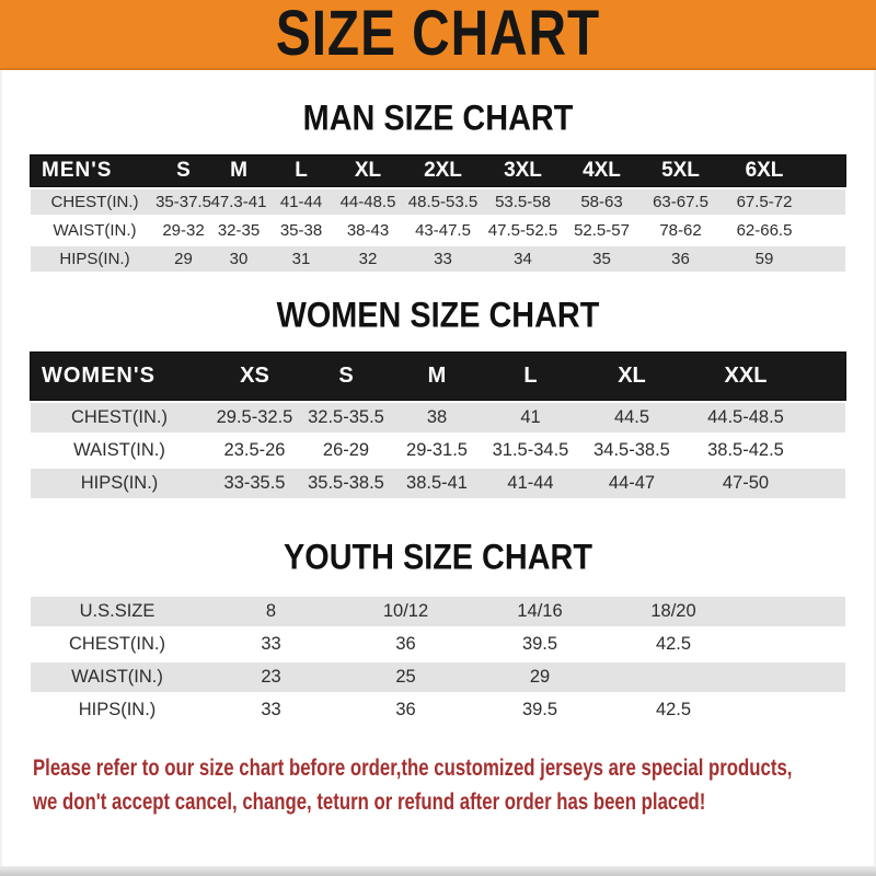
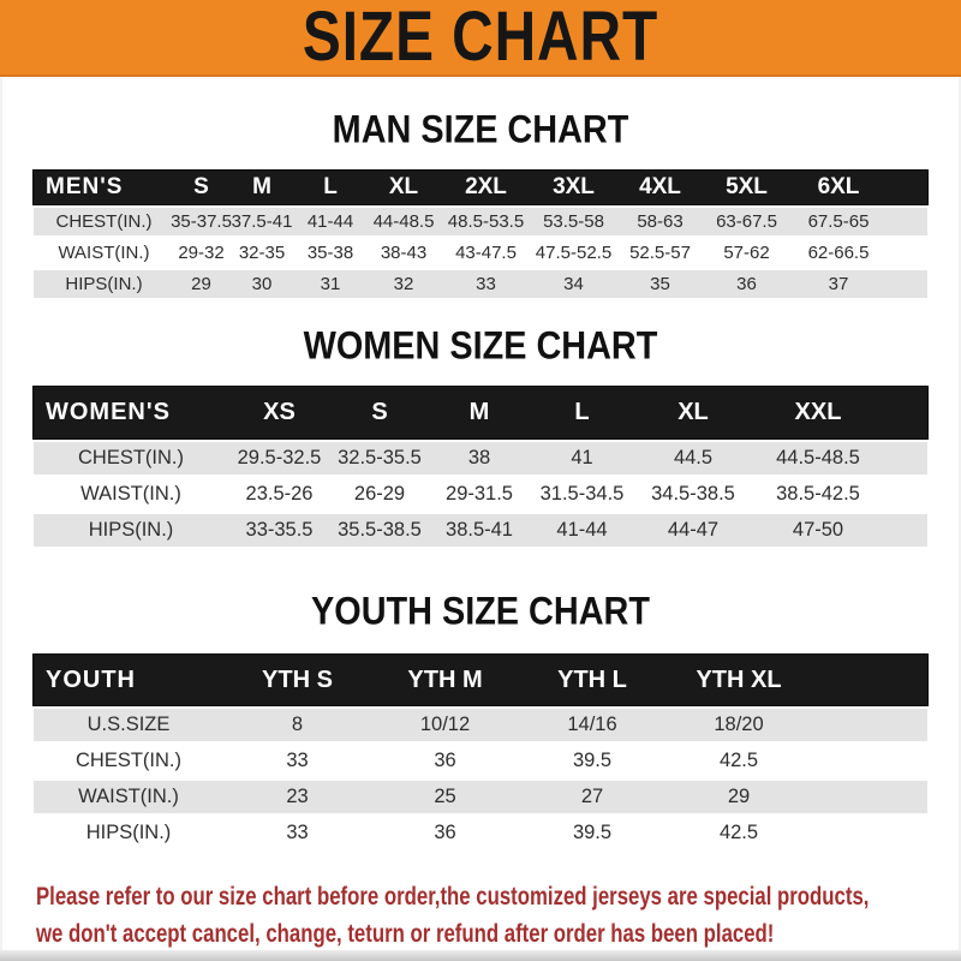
  SIZE CHART
  MAN SIZE CHART
  MEN'S
  S
  M
  L
  XL
  2XL
  3XL
  4XL
  5XL
  6XL
  CHEST(IN.)
  35-37.5
- 47.3-41
+ 37.5-41
  41-44
  44-48.5
  48.5-53.5
  53.5-58
  58-63
  63-67.5
- 67.5-72
+ 67.5-65
  WAIST(IN.)
  29-32
  32-35
  35-38
  38-43
  43-47.5
  47.5-52.5
  52.5-57
- 78-62
+ 57-62
  62-66.5
  HIPS(IN.)
  29
  30
  31
  32
  33
  34
  35
  36
- 59
+ 37
  WOMEN SIZE CHART
  WOMEN'S
  XS
  S
  M
  L
  XL
  XXL
  CHEST(IN.)
  29.5-32.5
  32.5-35.5
  38
  41
  44.5
  44.5-48.5
  WAIST(IN.)
  23.5-26
  26-29
  29-31.5
  31.5-34.5
  34.5-38.5
  38.5-42.5
  HIPS(IN.)
  33-35.5
  35.5-38.5
  38.5-41
  41-44
  44-47
  47-50
  YOUTH SIZE CHART
+ YOUTH
+ YTH S
+ YTH M
+ YTH L
+ YTH XL
  U.S.SIZE
  8
  10/12
  14/16
  18/20
  CHEST(IN.)
  33
  36
  39.5
  42.5
  WAIST(IN.)
  23
  25
+ 27
  29
  HIPS(IN.)
  33
  36
  39.5
  42.5
  Please refer to our size chart before order,the customized jerseys are special products,
  we don't accept cancel, change, teturn or refund after order has been placed!
